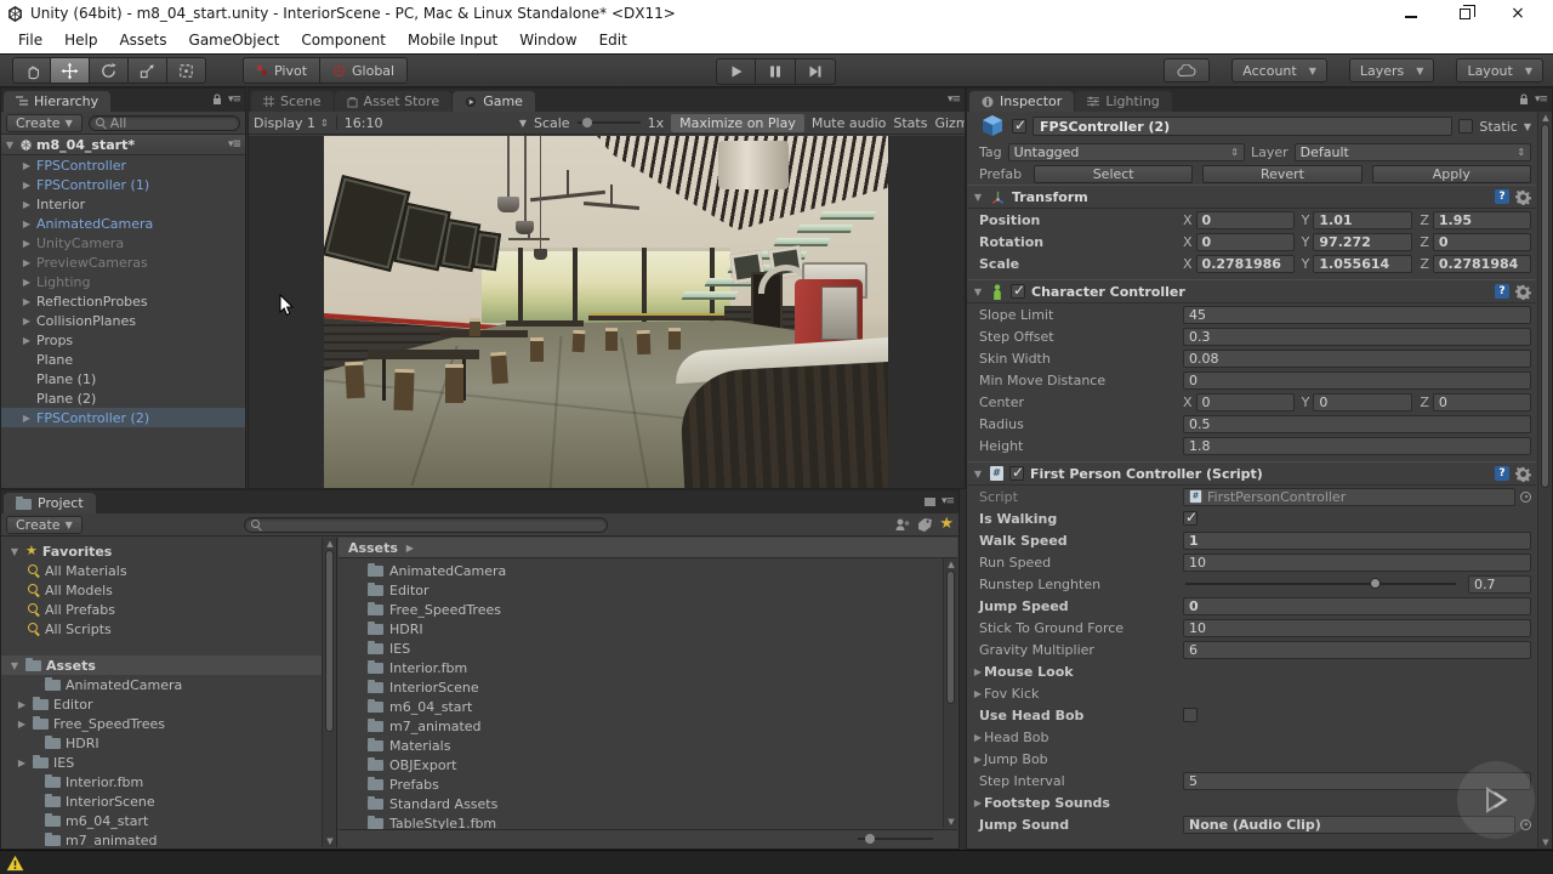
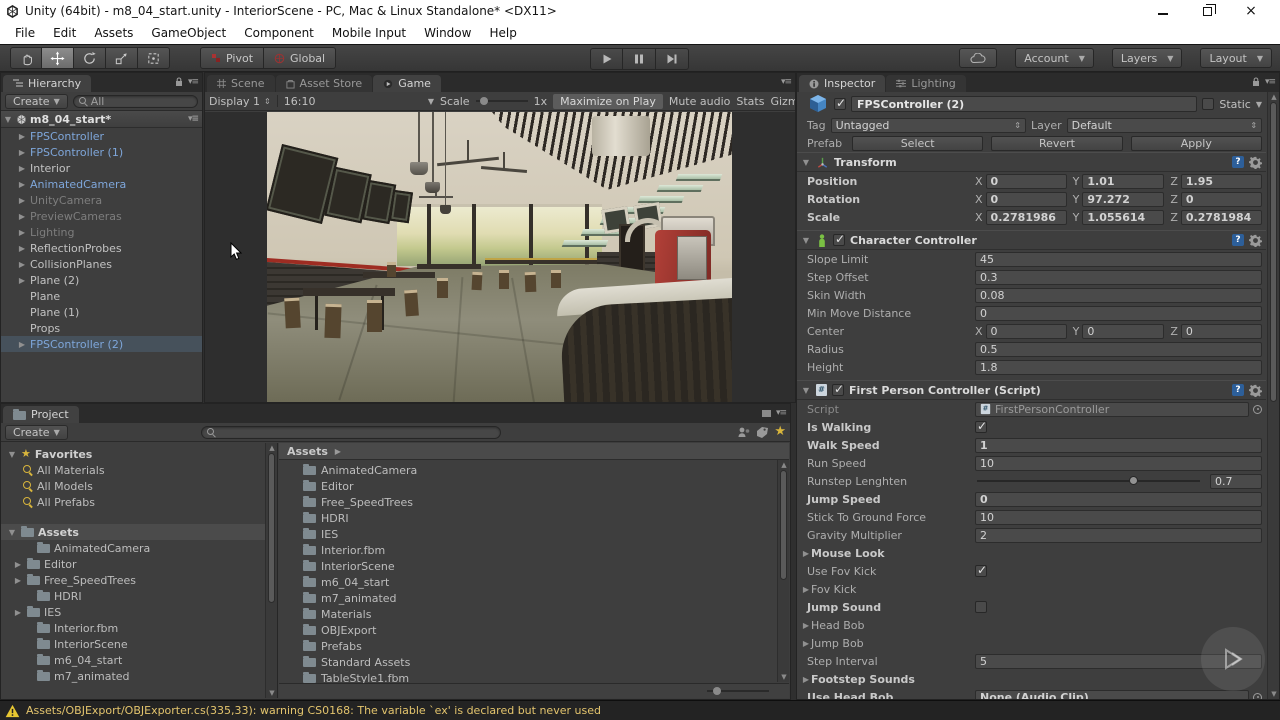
  Unity (64bit) - m8_04_start.unity - InteriorScene - PC, Mac & Linux Standalone* <DX11>
  ×
  File
- Help
+ Edit
  Assets
  GameObject
  Component
  Mobile Input
  Window
- Edit
+ Help
  Pivot
  Global
  Account
  ▼
  Layers
  ▼
  Layout
  ▼
  Hierarchy
  ▾≡
  Create
  ▼
  All
  ▼
  m8_04_start*
  ▾≡
  ▶
  FPSController
  ▶
  FPSController (1)
  ▶
  Interior
  ▶
  AnimatedCamera
  ▶
  UnityCamera
  ▶
  PreviewCameras
  ▶
  Lighting
  ▶
  ReflectionProbes
  ▶
  CollisionPlanes
  ▶
- Props
+ Plane (2)
  Plane
  Plane (1)
- Plane (2)
+ Props
  ▶
  FPSController (2)
  Scene
  Asset Store
  Game
  ▾≡
  Display 1
  ⇕
  16:10
  ▼
  Scale
  1x
  Maximize on Play
  Mute audio
  Stats
  Project
  ▾≡
  Create
  ▼
  ★
  ▼
  ★
  Favorites
  All Materials
  All Models
  All Prefabs
- All Scripts
  ▼
  Assets
  AnimatedCamera
  ▶
  Editor
  ▶
  Free_SpeedTrees
  HDRI
  ▶
  IES
  Interior.fbm
  InteriorScene
  m6_04_start
  m7_animated
  ▲
  ▼
  Assets
  ▶
  AnimatedCamera
  Editor
  Free_SpeedTrees
  HDRI
  IES
  Interior.fbm
  InteriorScene
  m6_04_start
  m7_animated
  Materials
  OBJExport
  Prefabs
  Standard Assets
  TableStyle1.fbm
  ▲
  ▼
  Inspector
  Lighting
  ▾≡
  FPSController (2)
  Static
  ▼
  Tag
  Untagged
  ⇕
  Layer
  Default
  ⇕
  Prefab
  Select
  Revert
  Apply
  ▼
  Transform
  ?
  Position
  X
  0
  Y
  1.01
  Z
  1.95
  Rotation
  X
  0
  Y
  97.272
  Z
  0
  Scale
  X
  0.2781986
  Y
  1.055614
  Z
  0.2781984
  ▼
  Character Controller
  ?
  Slope Limit
  45
  Step Offset
  0.3
  Skin Width
  0.08
  Min Move Distance
  0
  Center
  X
  0
  Y
  0
  Z
  0
  Radius
  0.5
  Height
  1.8
  ▼
  #
  First Person Controller (Script)
  ?
  Script
  FirstPersonController
  Is Walking
  Walk Speed
  1
  Run Speed
  10
  Runstep Lenghten
  0.7
  Jump Speed
  0
  Stick To Ground Force
  10
  Gravity Multiplier
- 6
+ 2
  ▶
  Mouse Look
+ Use Fov Kick
  ▶
  Fov Kick
- Use Head Bob
+ Jump Sound
  ▶
  Head Bob
  ▶
  Jump Bob
  Step Interval
  5
  ▶
  Footstep Sounds
- Jump Sound
+ Use Head Bob
  None (Audio Clip)
  ▲
  ▼
+ Assets/OBJExport/OBJExporter.cs(335,33): warning CS0168: The variable `ex' is declared but never used
